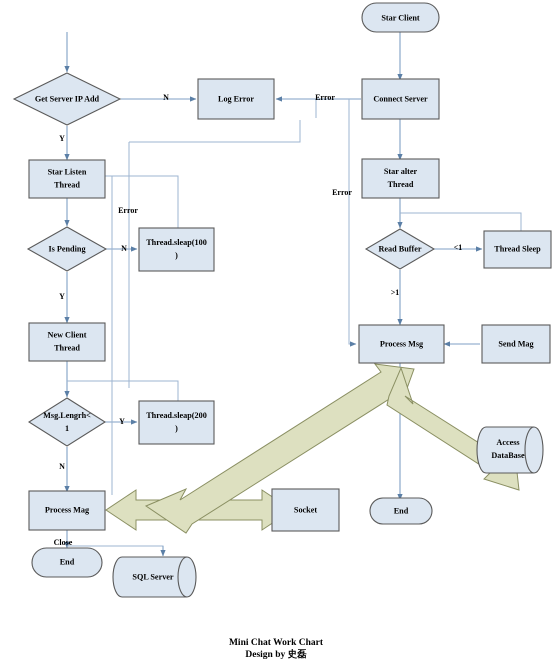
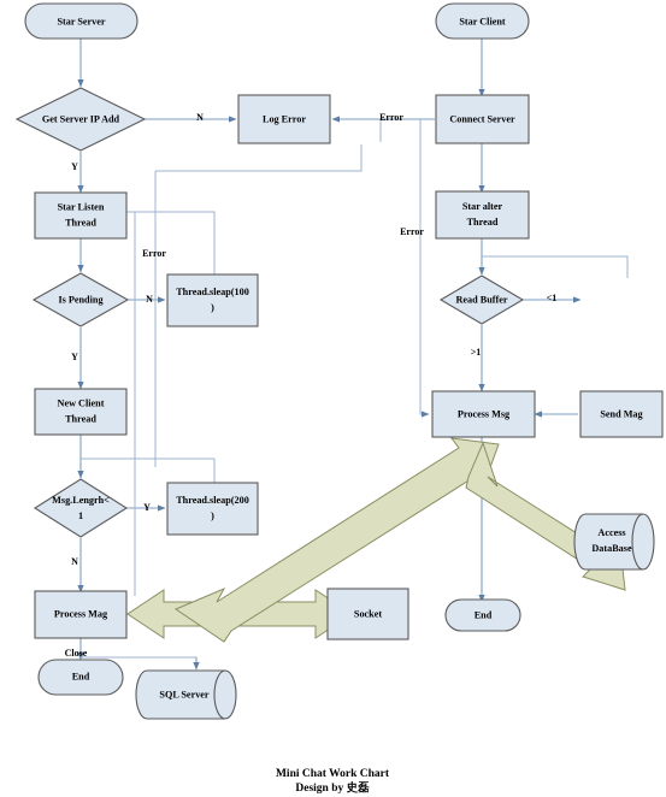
+ Star Server
  Get Server IP Add
  Log Error
  Star Client
  Connect Server
  Star Listen
  Thread
  Star alter
  Thread
  Is Pending
  Thread.sleap(100
  )
  Read Buffer
- Thread Sleep
  New Client
  Thread
  Process Msg
  Send Mag
  Msg.Lengrh<
  1
  Thread.sleap(200
  )
  Access
  DataBase
  Process Mag
  Socket
  End
  End
  SQL Server
  N
  Y
  Error
  Error
  Error
  N
  Y
  <1
  >1
  Y
  N
  Close
  Mini Chat Work Chart
  Design by 史磊
